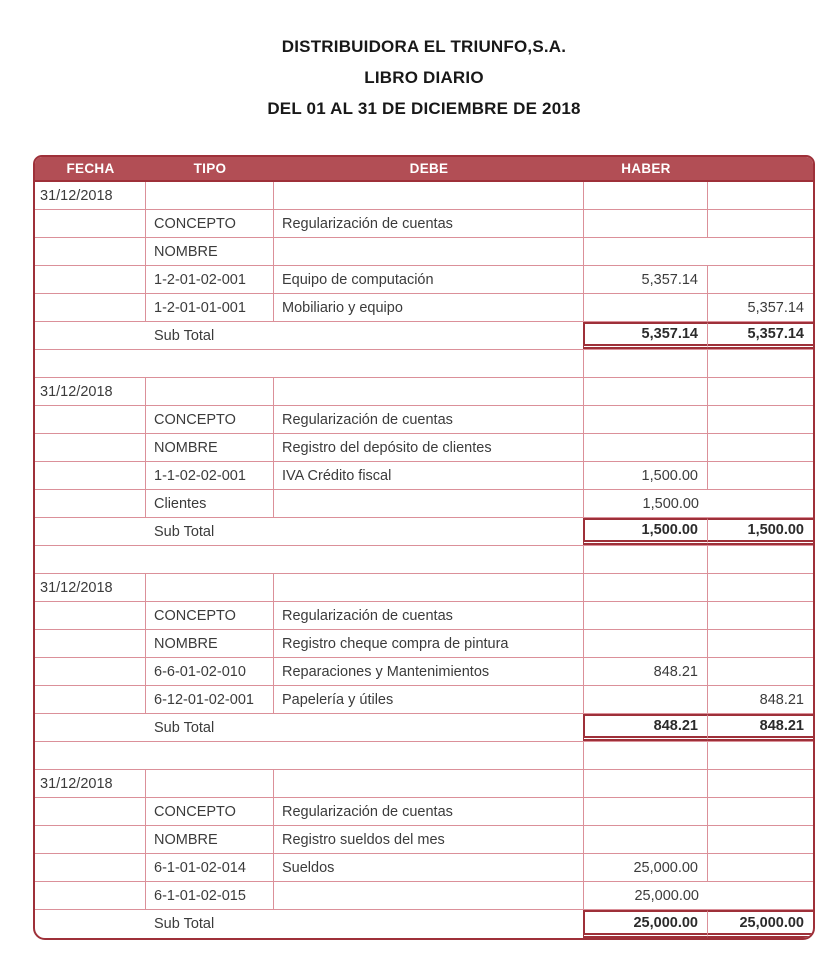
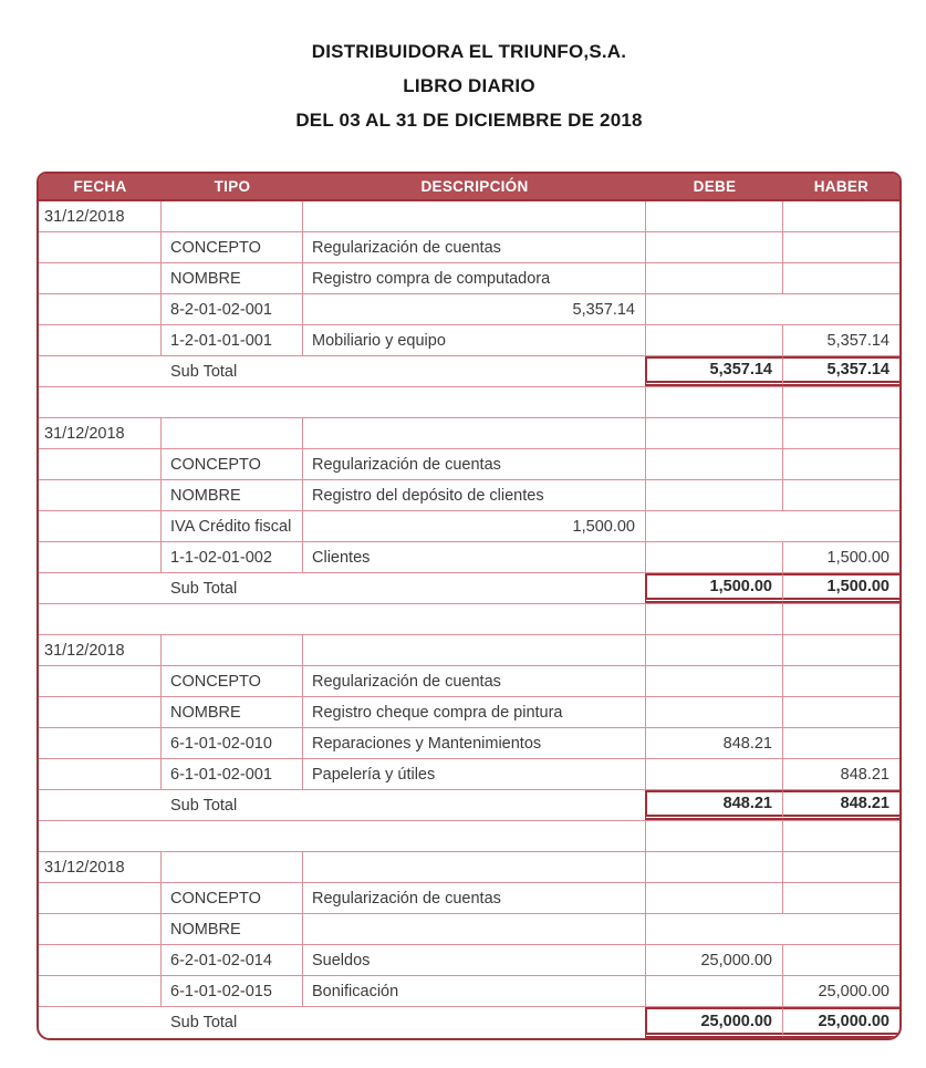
  DISTRIBUIDORA EL TRIUNFO,S.A.
  LIBRO DIARIO
- DEL 01 AL 31 DE DICIEMBRE DE 2018
+ DEL 03 AL 31 DE DICIEMBRE DE 2018
  FECHA
  TIPO
+ DESCRIPCIÓN
  DEBE
  HABER
  31/12/2018
  CONCEPTO
  Regularización de cuentas
  NOMBRE
+ Registro compra de computadora
- 1-2-01-02-001
+ 8-2-01-02-001
- Equipo de computación
  5,357.14
  1-2-01-01-001
  Mobiliario y equipo
  5,357.14
  Sub Total
  5,357.14
  5,357.14
  31/12/2018
  CONCEPTO
  Regularización de cuentas
  NOMBRE
  Registro del depósito de clientes
- 1-1-02-02-001
  IVA Crédito fiscal
  1,500.00
+ 1-1-02-01-002
  Clientes
  1,500.00
  Sub Total
  1,500.00
  1,500.00
  31/12/2018
  CONCEPTO
  Regularización de cuentas
  NOMBRE
  Registro cheque compra de pintura
- 6-6-01-02-010
+ 6-1-01-02-010
  Reparaciones y Mantenimientos
  848.21
- 6-12-01-02-001
+ 6-1-01-02-001
  Papelería y útiles
  848.21
  Sub Total
  848.21
  848.21
  31/12/2018
  CONCEPTO
  Regularización de cuentas
  NOMBRE
- Registro sueldos del mes
- 6-1-01-02-014
+ 6-2-01-02-014
  Sueldos
  25,000.00
  6-1-01-02-015
+ Bonificación
  25,000.00
  Sub Total
  25,000.00
  25,000.00
